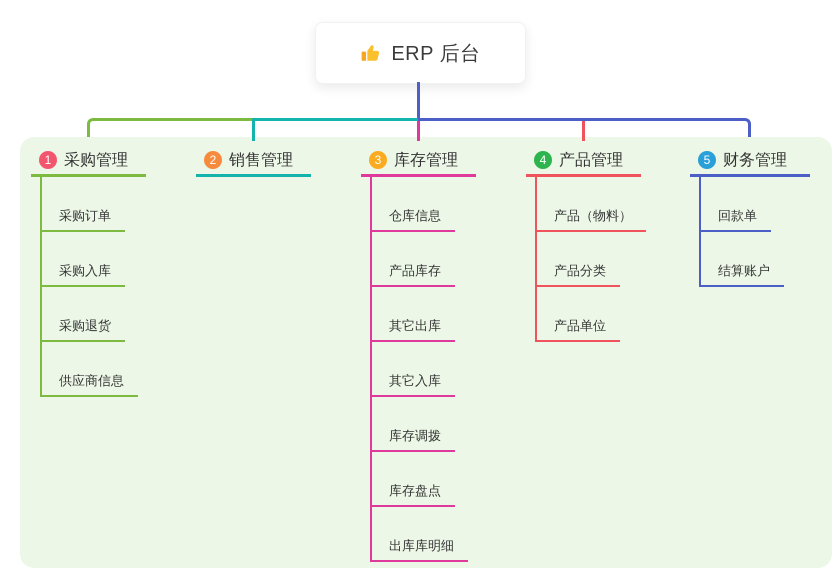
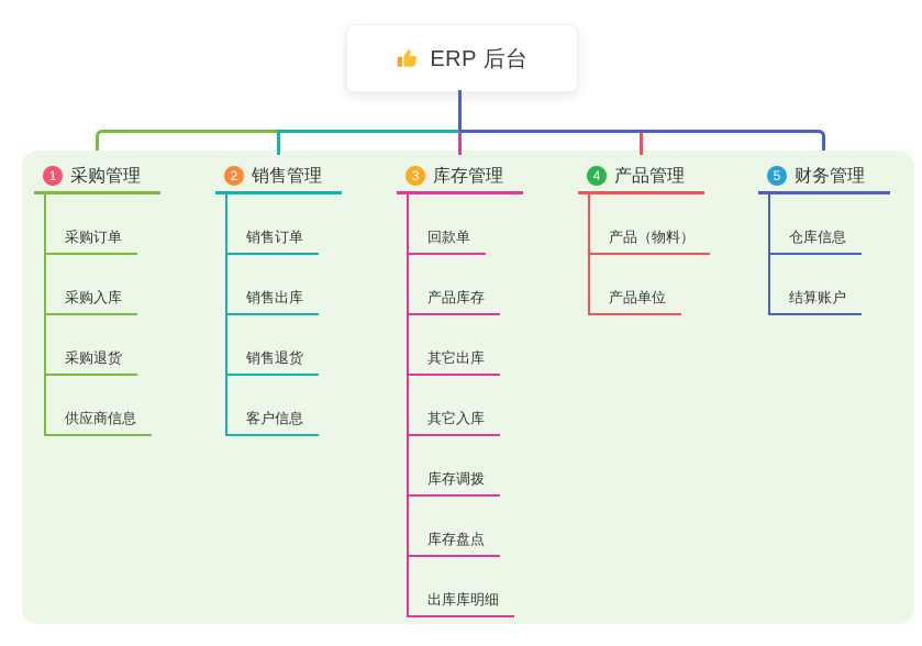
  ERP 后台
  1
  采购管理
  采购订单
  采购入库
  采购退货
  供应商信息
  2
  销售管理
+ 销售订单
+ 销售出库
+ 销售退货
+ 客户信息
  3
  库存管理
- 仓库信息
+ 回款单
  产品库存
  其它出库
  其它入库
  库存调拨
  库存盘点
  出库库明细
  4
  产品管理
  产品（物料）
- 产品分类
  产品单位
  5
  财务管理
- 回款单
+ 仓库信息
  结算账户
